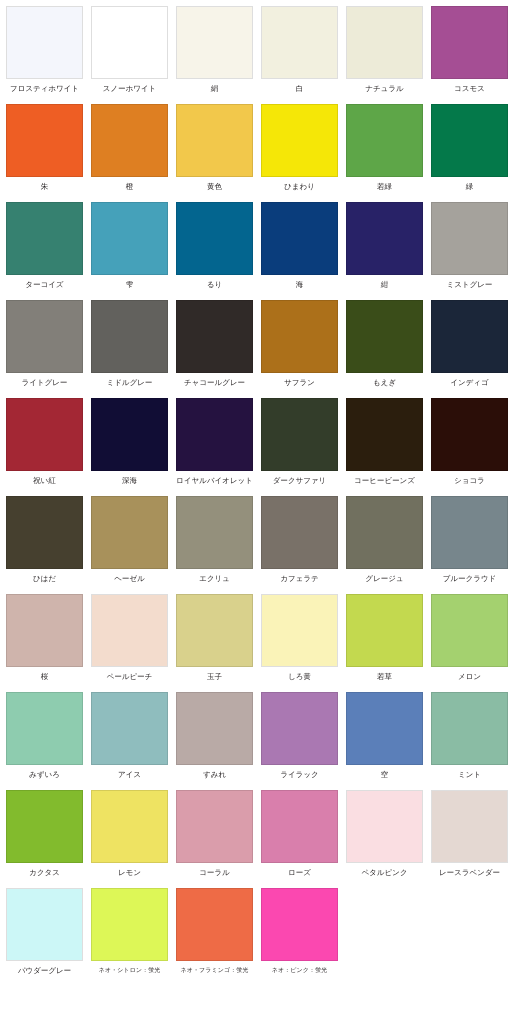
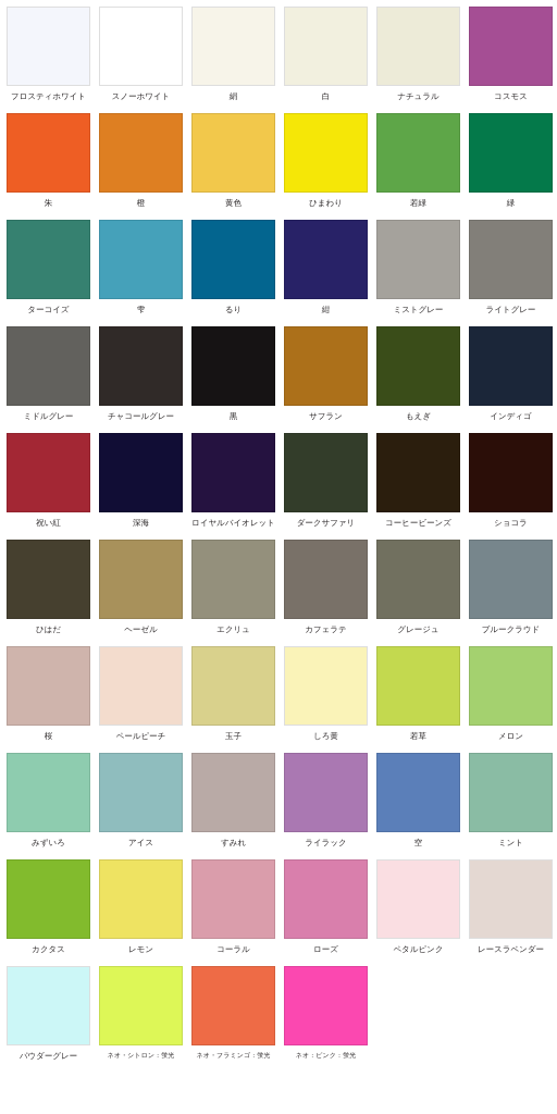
  フロスティホワイト
  スノーホワイト
  絹
  白
  ナチュラル
  コスモス
  朱
  橙
  黄色
  ひまわり
  若緑
  緑
  ターコイズ
  雫
  るり
- 海
  紺
  ミストグレー
  ライトグレー
  ミドルグレー
  チャコールグレー
+ 黒
  サフラン
  もえぎ
  インディゴ
  祝い紅
  深海
  ロイヤルバイオレット
  ダークサファリ
  コーヒービーンズ
  ショコラ
  ひはだ
  ヘーゼル
  エクリュ
  カフェラテ
  グレージュ
  ブルークラウド
  桜
  ペールピーチ
  玉子
  しろ黄
  若草
  メロン
  みずいろ
  アイス
  すみれ
  ライラック
  空
  ミント
  カクタス
  レモン
  コーラル
  ローズ
  ペタルピンク
  レースラベンダー
  パウダーグレー
